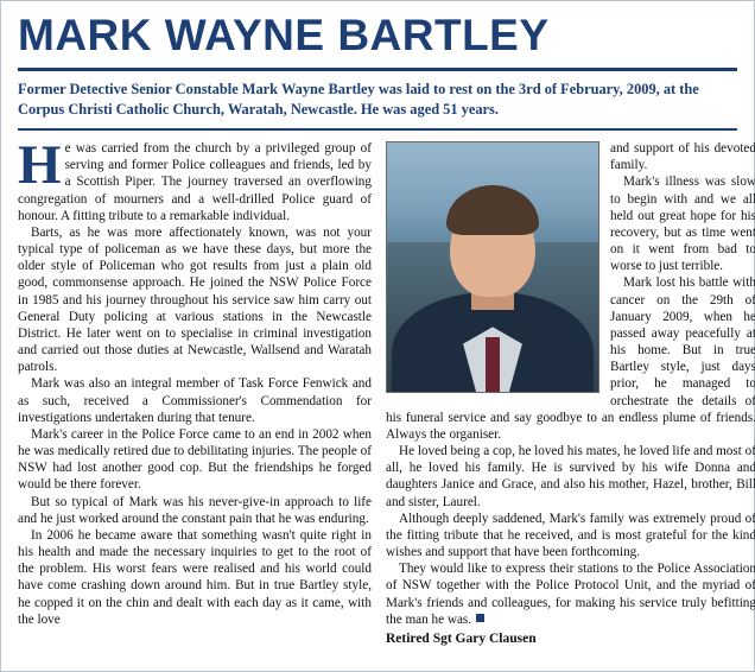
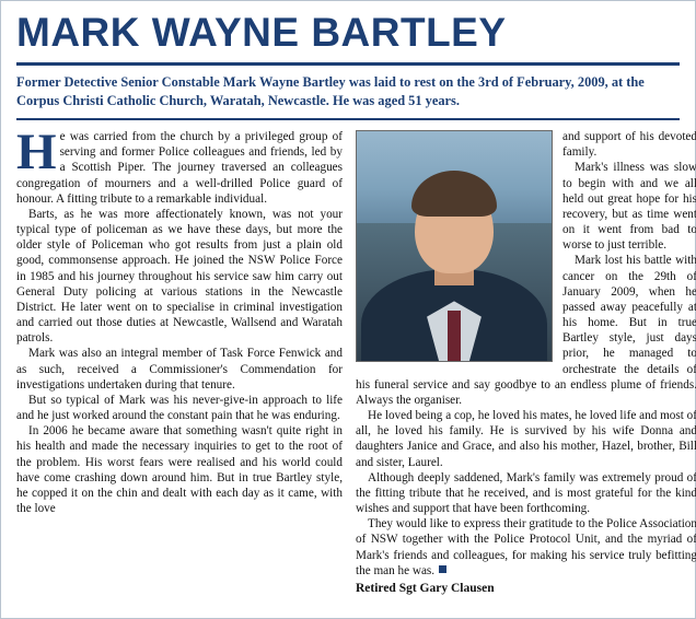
  MARK WAYNE BARTLEY
  Former Detective Senior Constable Mark Wayne Bartley was laid to rest on the 3rd of February, 2009, at the Corpus Christi Catholic Church, Waratah, Newcastle. He was aged 51 years.
  H
- e was carried from the church by a privileged group of serving and former Police colleagues and friends, led by a Scottish Piper. The journey traversed an overflowing congregation of mourners and a well-drilled Police guard of honour. A fitting tribute to a remarkable individual.
+ e was carried from the church by a privileged group of serving and former Police colleagues and friends, led by a Scottish Piper. The journey traversed an colleagues congregation of mourners and a well-drilled Police guard of honour. A fitting tribute to a remarkable individual.
  Barts, as he was more affectionately known, was not your typical type of policeman as we have these days, but more the older style of Policeman who got results from just a plain old good, commonsense approach. He joined the NSW Police Force in 1985 and his journey throughout his service saw him carry out General Duty policing at various stations in the Newcastle District. He later went on to specialise in criminal investigation and carried out those duties at Newcastle, Wallsend and Waratah patrols.
  Mark was also an integral member of Task Force Fenwick and as such, received a Commissioner's Commendation for investigations undertaken during that tenure.
- Mark's career in the Police Force came to an end in 2002 when he was medically retired due to debilitating injuries. The people of NSW had lost another good cop. But the friendships he forged would be there forever.
  But so typical of Mark was his never-give-in approach to life and he just worked around the constant pain that he was enduring.
  In 2006 he became aware that something wasn't quite right in his health and made the necessary inquiries to get to the root of the problem. His worst fears were realised and his world could have come crashing down around him. But in true Bartley style, he copped it on the chin and dealt with each day as it came, with the love
  and support of his devoted family.
  Mark's illness was slow to begin with and we all held out great hope for his recovery, but as time went on it went from bad to worse to just terrible.
  Mark lost his battle with cancer on the 29th of January 2009, when he passed away peacefully at his home. But in true Bartley style, just days prior, he managed to orchestrate the details of his funeral service and say goodbye to an endless plume of friends Always the organiser.
  He loved being a cop, he loved his mates, he loved life and most of all, he loved his family. He is survived by his wife Donna and daughters Janice and Grace, and also his mother, Hazel, brother, Bill and sister, Laurel.
  Although deeply saddened, Mark's family was extremely proud of the fitting tribute that he received, and is most grateful for the kind wishes and support that have been forthcoming.
- They would like to express their stations to the Police Association of NSW together with the Police Protocol Unit, and the myriad of Mark's friends and colleagues, for making his service truly befitting the man he was.
+ They would like to express their gratitude to the Police Association of NSW together with the Police Protocol Unit, and the myriad of Mark's friends and colleagues, for making his service truly befitting the man he was.
  Retired Sgt Gary Clausen
